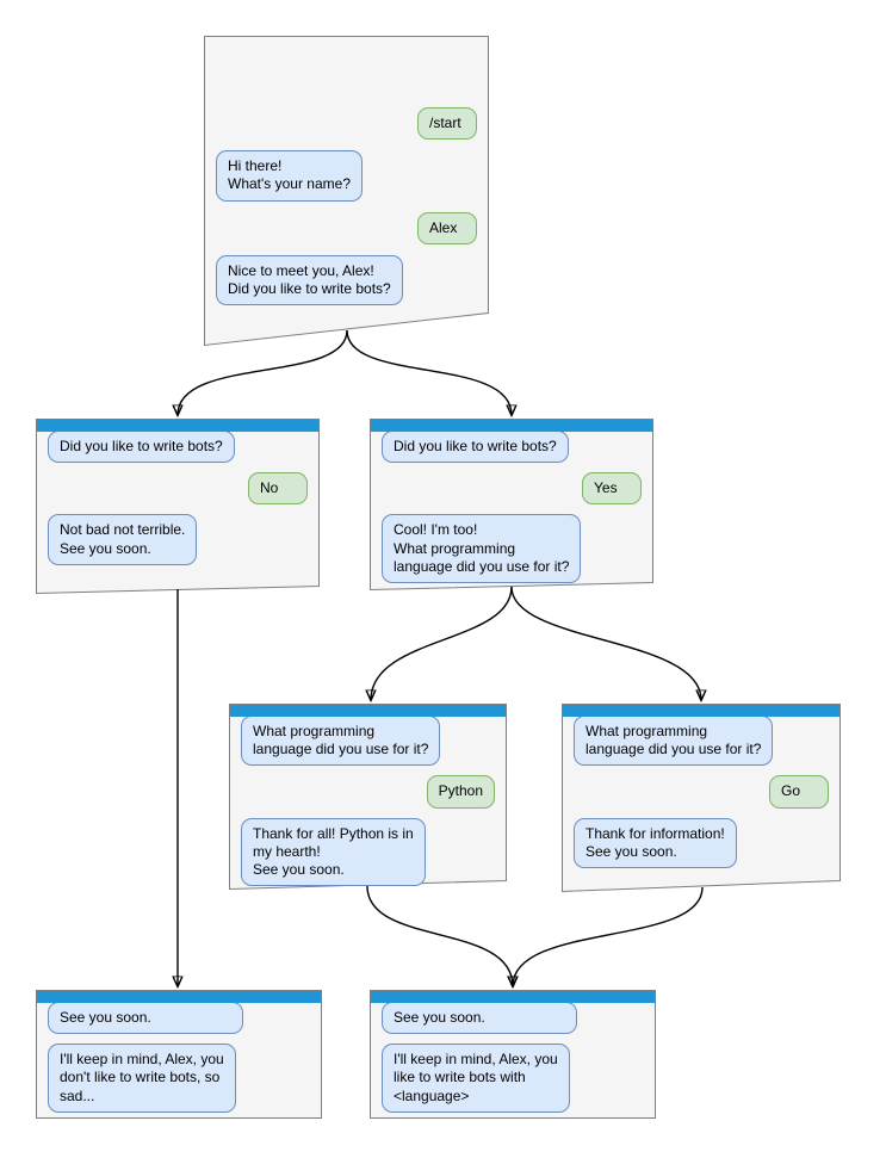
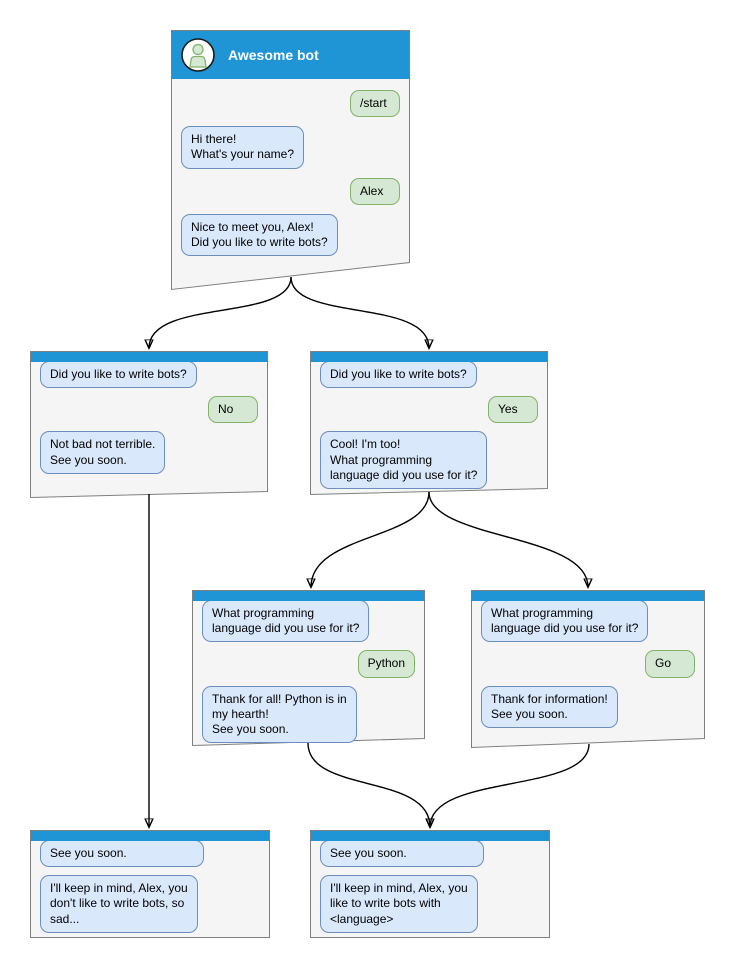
+ Awesome bot
  /start
  Hi there!
  What's your name?
  Alex
  Nice to meet you, Alex!
  Did you like to write bots?
  Did you like to write bots?
  No
  Not bad not terrible.
  See you soon.
  Did you like to write bots?
  Yes
  Cool! I'm too!
  What programming
  language did you use for it?
  What programming
  language did you use for it?
  Python
  Thank for all! Python is in
  my hearth!
  See you soon.
  What programming
  language did you use for it?
  Go
  Thank for information!
  See you soon.
  See you soon.
  I'll keep in mind, Alex, you
  don't like to write bots, so
  sad...
  See you soon.
  I'll keep in mind, Alex, you
  like to write bots with
  <language>
